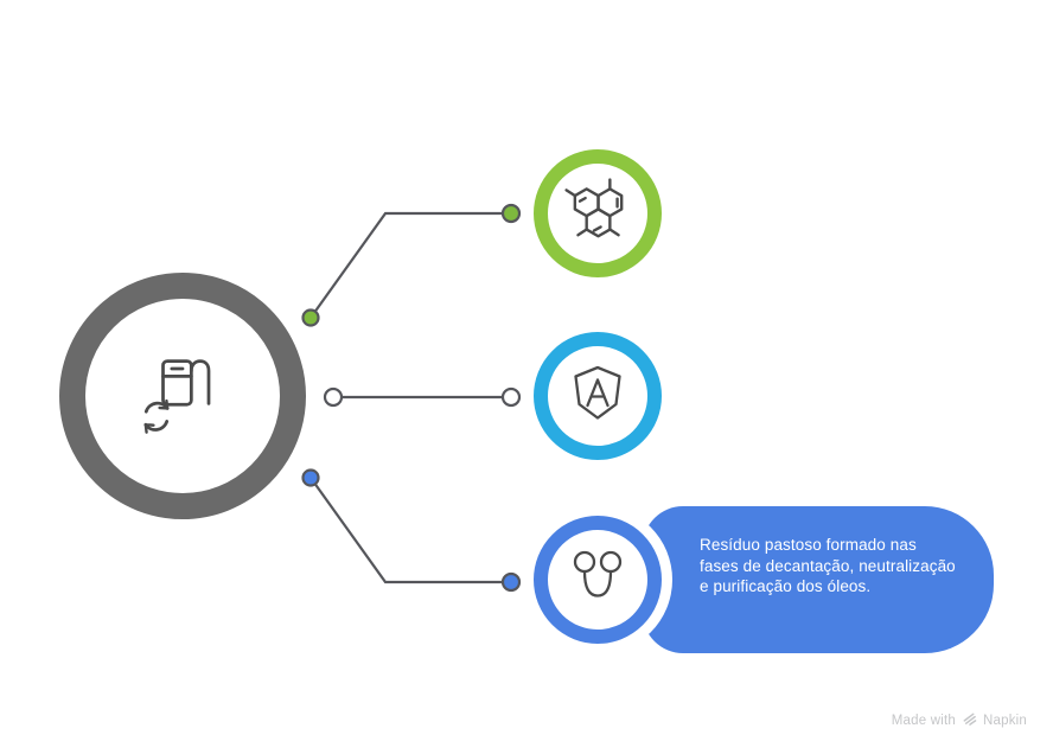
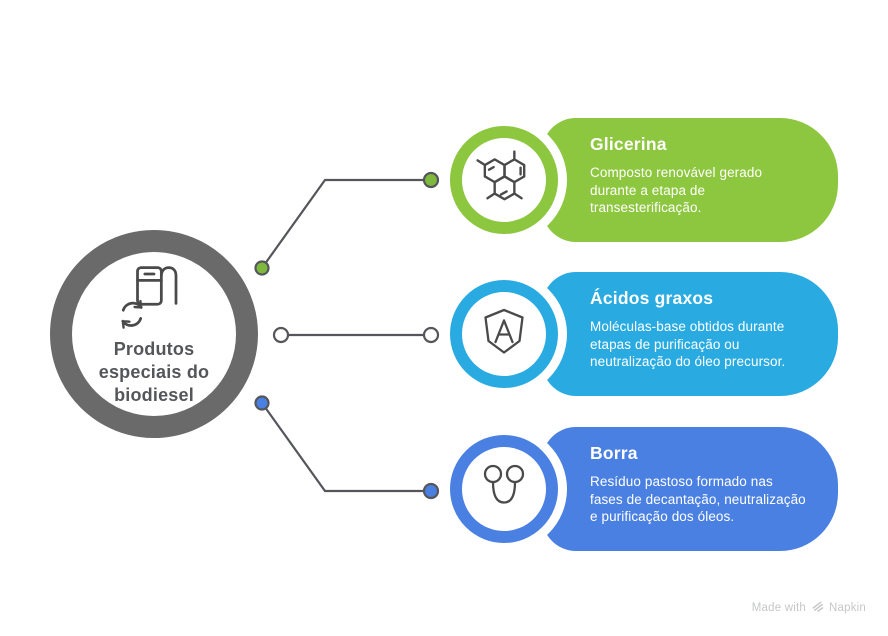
+ Produtos
+ especiais do
+ biodiesel
+ Glicerina
+ Composto renovável gerado
+ durante a etapa de
+ transesterificação.
+ Ácidos graxos
+ Moléculas-base obtidos durante
+ etapas de purificação ou
+ neutralização do óleo precursor.
+ Borra
  Resíduo pastoso formado nas
  fases de decantação, neutralização
  e purificação dos óleos.
  Made with
  Napkin
